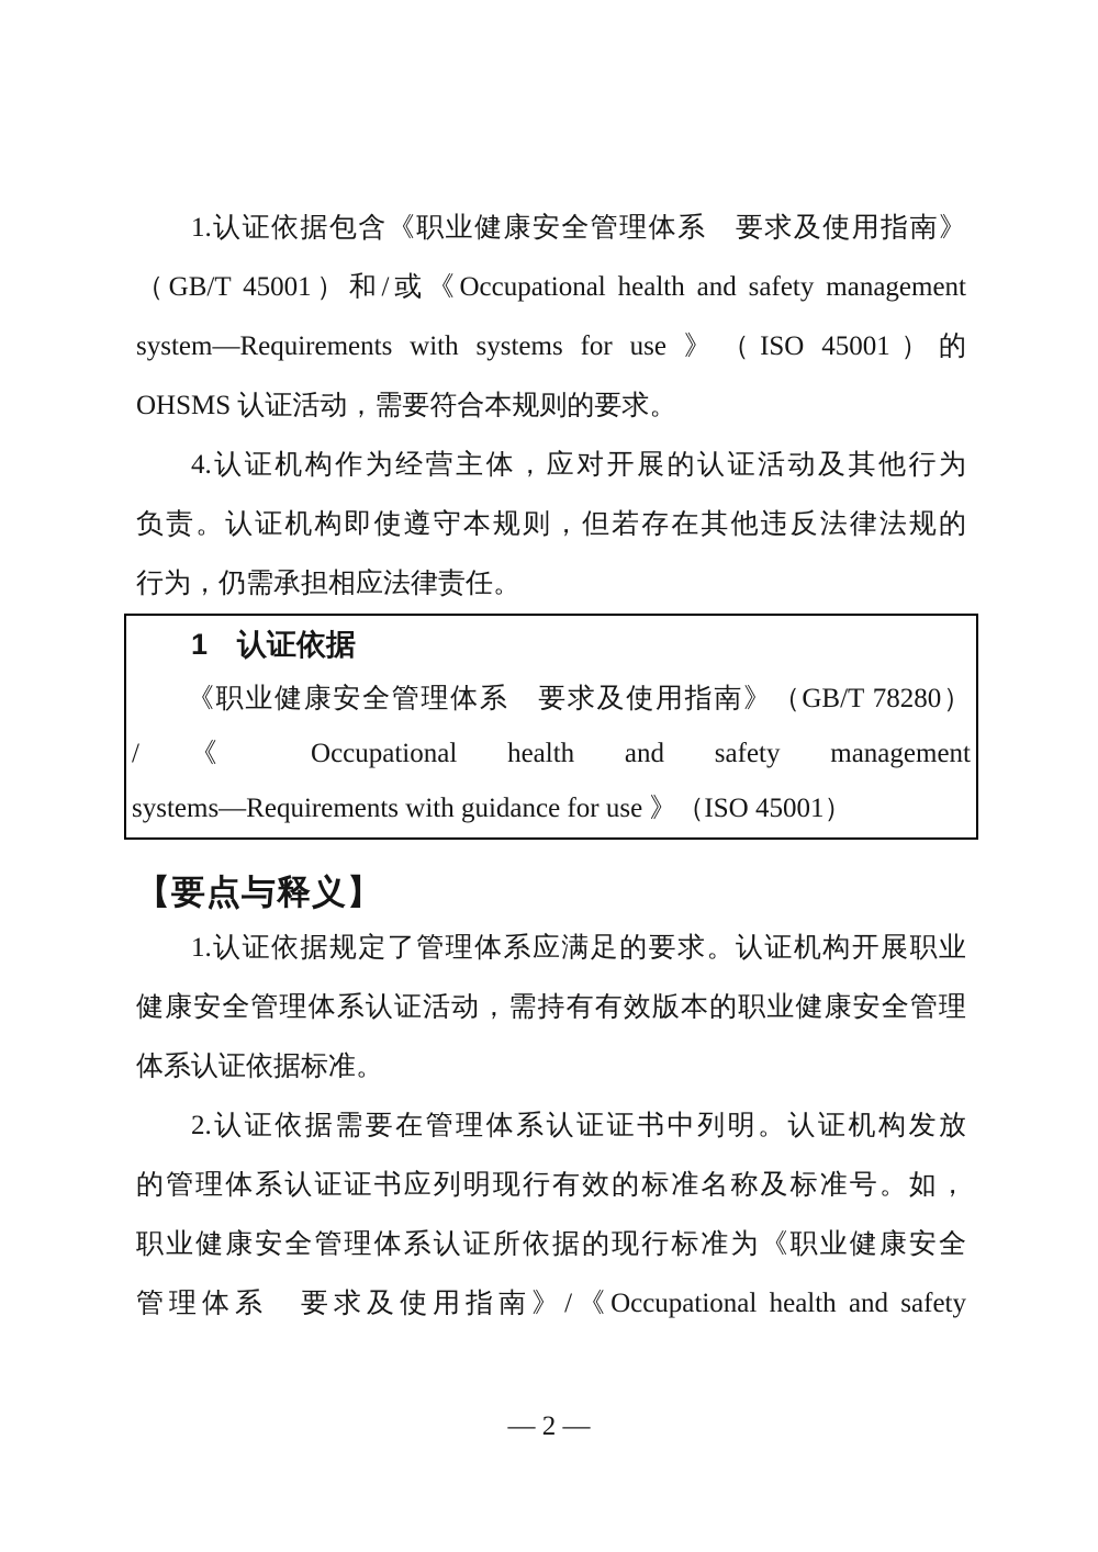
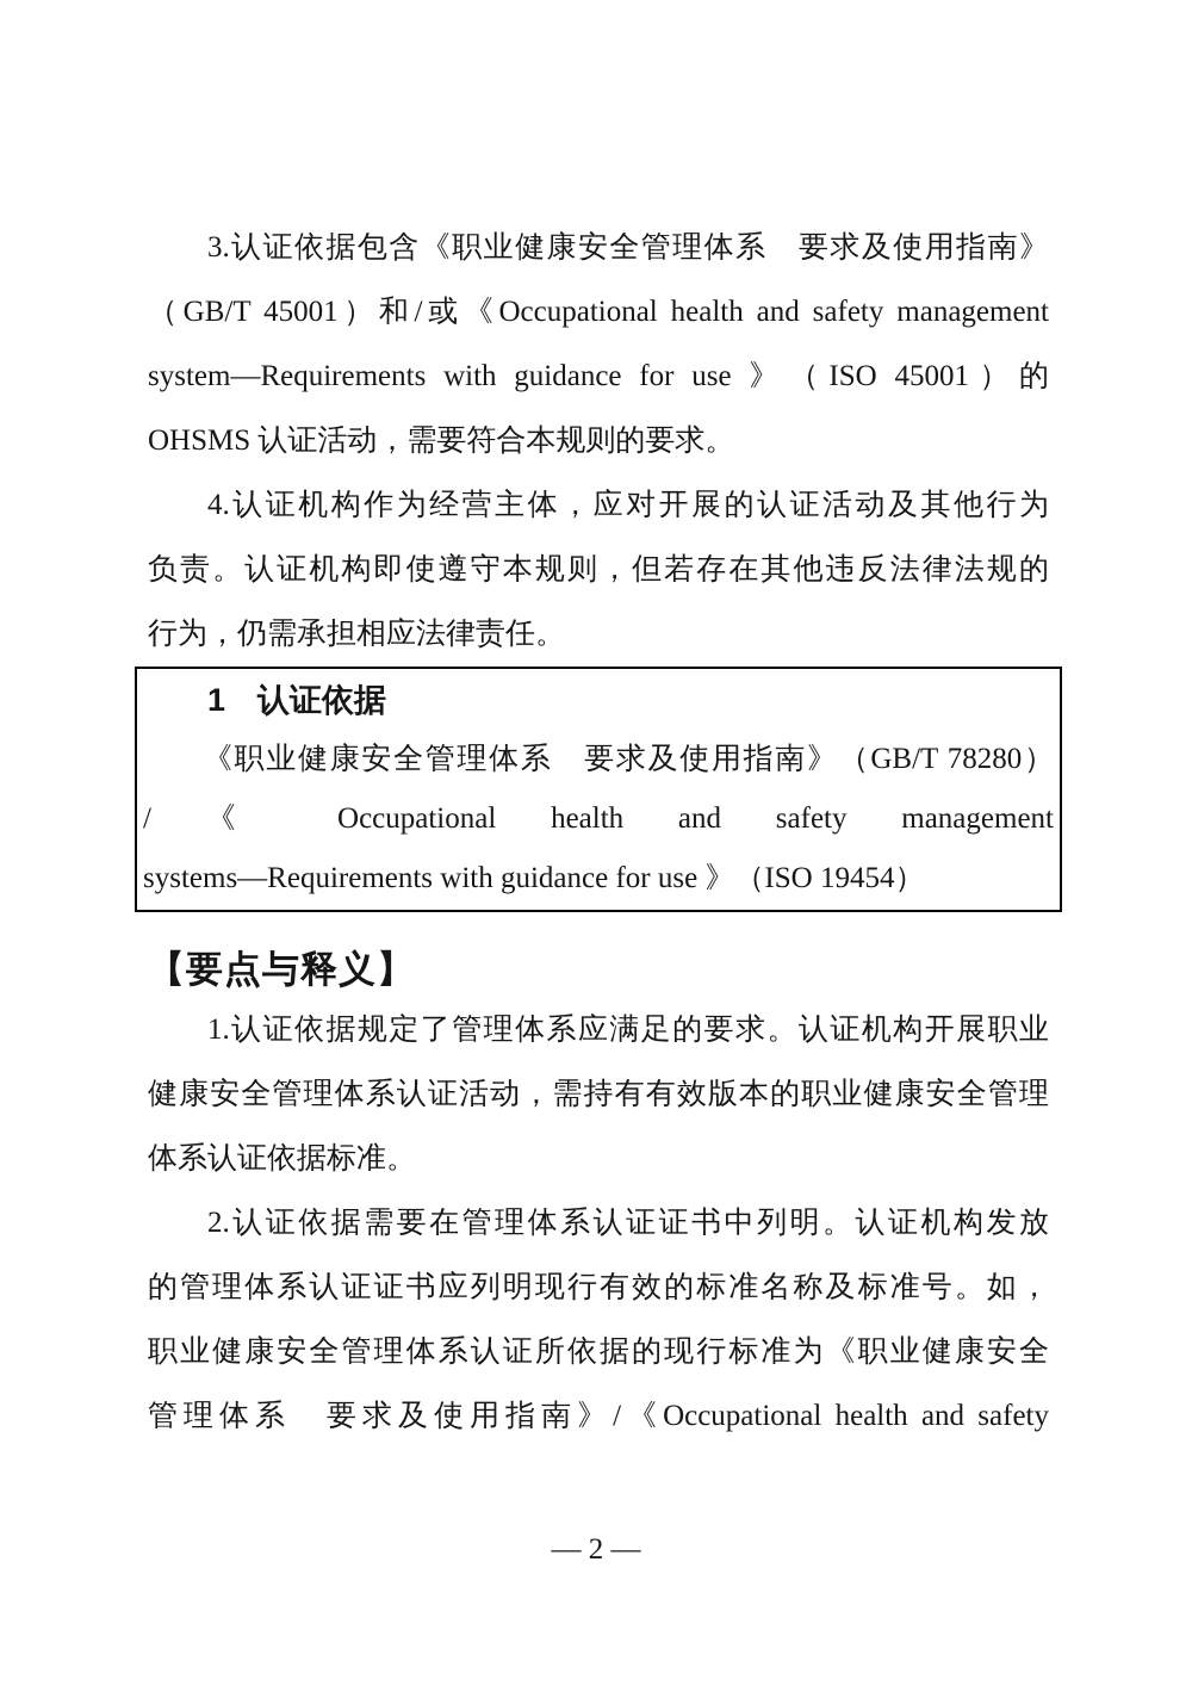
- 1.认证依据包含《职业健康安全管理体系 要求及使用指南》
+ 3.认证依据包含《职业健康安全管理体系 要求及使用指南》
  （GB/T 45001）和/或《Occupational health and safety management
- system—Requirements with systems for use 》（ISO 45001）的
+ system—Requirements with guidance for use 》（ISO 45001）的
  OHSMS 认证活动，需要符合本规则的要求。
  4.认证机构作为经营主体，应对开展的认证活动及其他行为
  负责。认证机构即使遵守本规则，但若存在其他违反法律法规的
  行为，仍需承担相应法律责任。
  1 认证依据
  《职业健康安全管理体系 要求及使用指南》（GB/T 78280）
  / 《 Occupational health and safety management
- systems—Requirements with guidance for use 》（ISO 45001）
+ systems—Requirements with guidance for use 》（ISO 19454）
  【要点与释义】
  1.认证依据规定了管理体系应满足的要求。认证机构开展职业
  健康安全管理体系认证活动，需持有有效版本的职业健康安全管理
  体系认证依据标准。
  2.认证依据需要在管理体系认证证书中列明。认证机构发放
  的管理体系认证证书应列明现行有效的标准名称及标准号。如，
  职业健康安全管理体系认证所依据的现行标准为《职业健康安全
  管理体系 要求及使用指南》/《Occupational health and safety
  — 2 —
